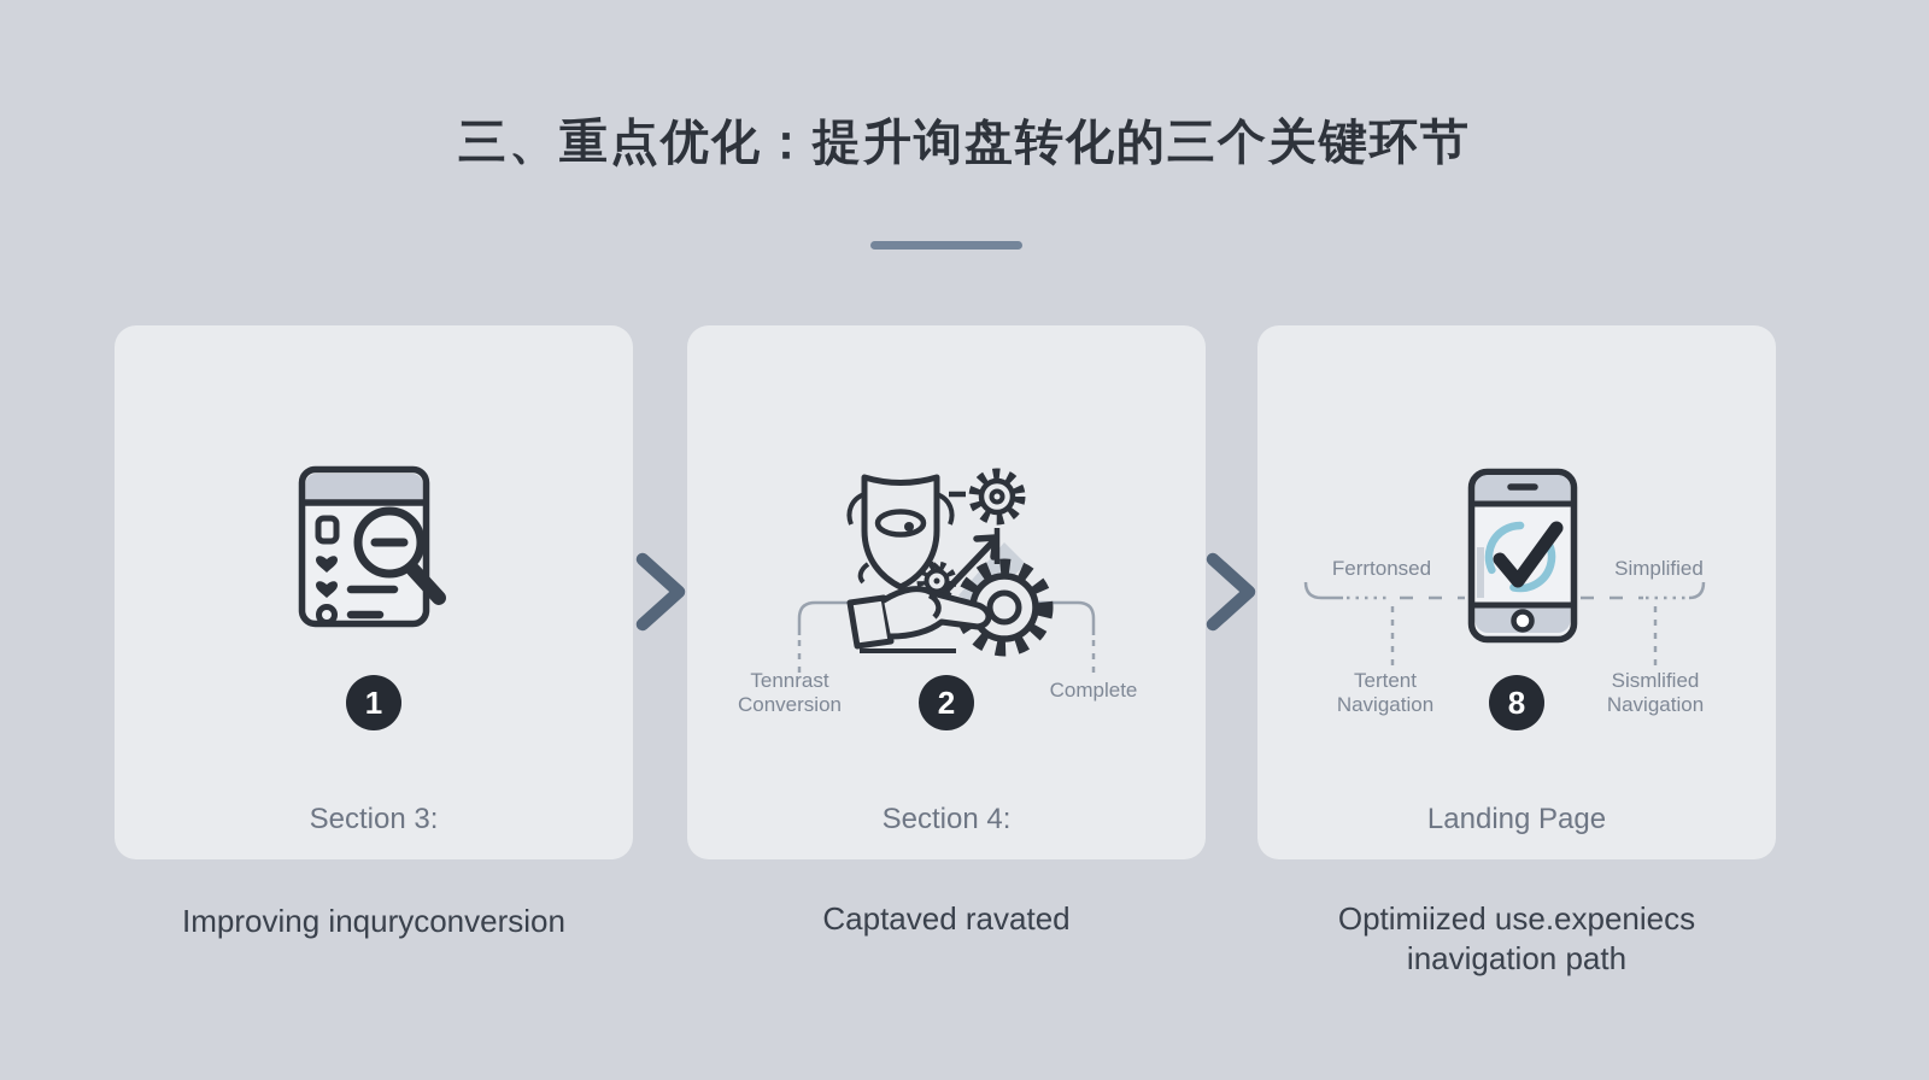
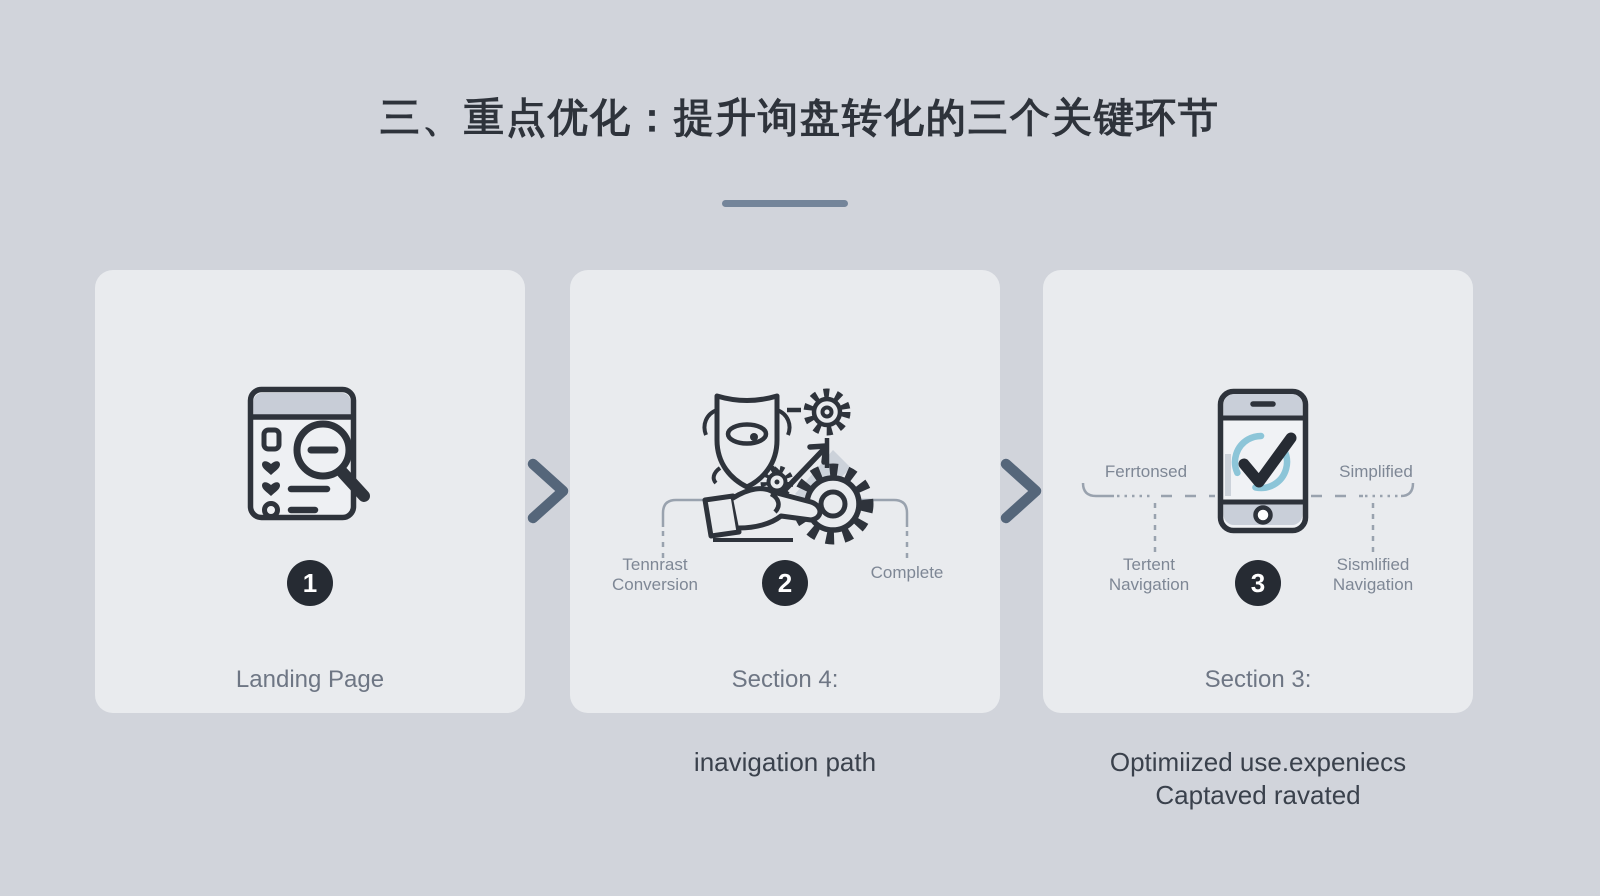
  三、重点优化：提升询盘转化的三个关键环节
  1
- Section 3:
+ Landing Page
  Tennrast
  Conversion
  Complete
  2
  Section 4:
  Ferrtonsed
  Simplified
  Tertent
  Navigation
  Sismlified
  Navigation
- 8
+ 3
- Landing Page
+ Section 3:
- Improving inquryconversion
- Captaved ravated
+ inavigation path
  Optimiized use.expeniecs
- inavigation path
+ Captaved ravated
